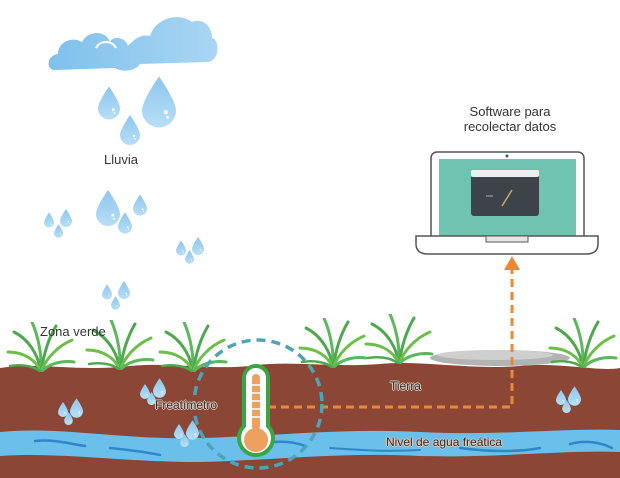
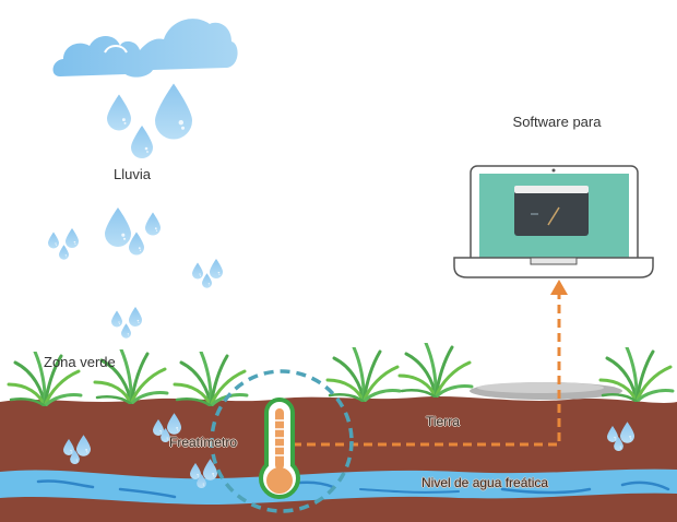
  Lluvia
  Software para
- recolectar datos
  Zona verde
  Freatímetro
  Tierra
  Nivel de agua freática
